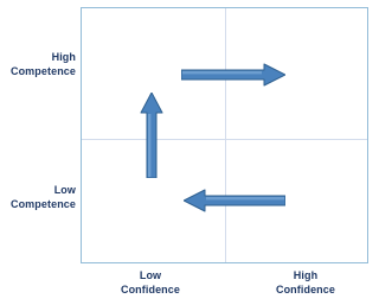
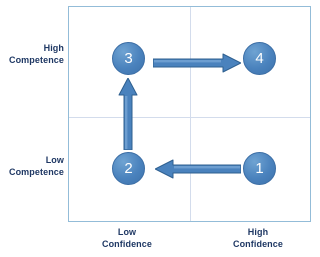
  High
  Competence
  Low
  Competence
  Low
  Confidence
  High
  Confidence
+ 3
+ 4
+ 2
+ 1
